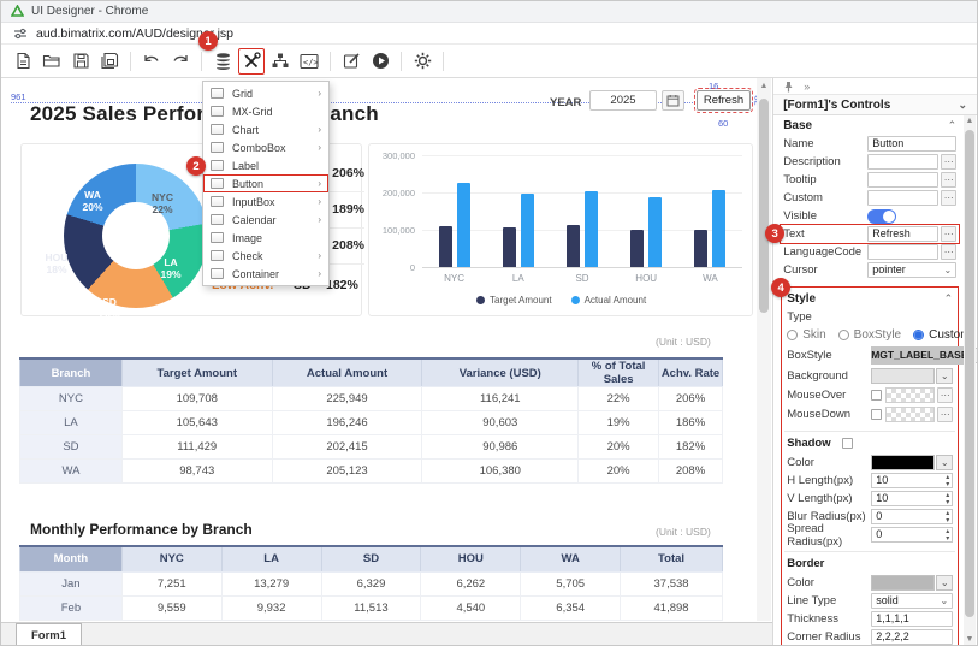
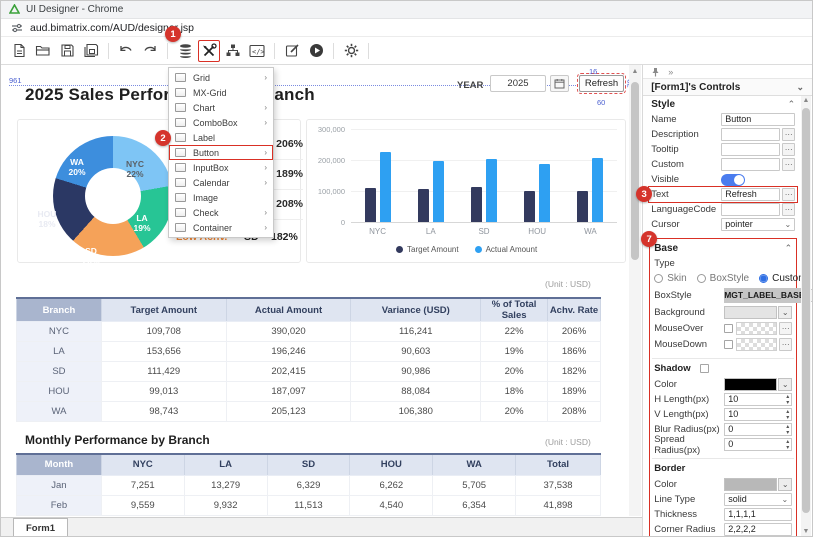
  UI Designer - Chrome
  aud.bimatrix.com/AUD/design.jsp
  </>
  1
  961
  YEAR
  2025
  Refresh
  16
  60
  NYC
  22%
  LA
  19%
  SD
  HOU
  WA
  20%
  206%
  189%
  208%
  82%
  300,000
  200,000
  100,000
  0
  NYC
  LA
  SD
  HOU
  WA
  Target Amount
  Actual Amount
  (Unit : USD)
  Branch	Target Amount	Actual Amount	Variance (USD)	% of Total Sales	Achv. Rate
- NYC	109,708	225,949	116,241	22%	206%
+ NYC	109,708	390,020	116,241	22%	206%
- LA	105,643	196,246	90,603	19%	186%
+ LA	153,656	196,246	90,603	19%	186%
  SD	111,429	202,415	90,986	20%	182%
+ HOU	99,013	187,097	88,084	18%	189%
  WA	98,743	205,123	106,380	20%	208%
  Monthly Performance by Branch
  (Unit : USD)
  Month	NYC	LA	SD	HOU	WA	Total
  Jan	7,251	13,279	6,329	6,262	5,705	37,538
  Feb	9,559	9,932	11,513	4,540	6,354	41,898
  Form1
  Grid
  ›
  MX-Grid
  Chart
  ›
  ComboBox
  ›
  Label
  Button
  ›
  InputBox
  ›
  Calendar
  ›
  Image
  Check
  ›
  Container
  ›
  2
  »
  [Form1]'s Controls
  ⌄
- Base
+ Style
  ⌃
  Name
  Button
  Description
  ···
  Tooltip
  ···
  Custom
  ···
  Visible
  Text
  Refresh
  ···
  3
  LanguageCode
  ···
  Cursor
  pointer
  ⌄
- 4
+ 7
- Style
+ Base
  ⌃
  Type
  Skin
  BoxStyle
  Custo
  BoxStyle
  MGT_LABEL_BAS
  Background
  ⌄
  MouseOver
  ···
  MouseDown
  ···
  Shadow
  Color
  ⌄
  H Length(px)
  10
  V Length(px)
  10
  Blur Radius(px)
  0
  Spread Radius(px)
  0
  Border
  Color
  ⌄
  Line Type
  solid
  ⌄
  Thickness
  1,1,1,1
  Corner Radius
  2,2,2,2
